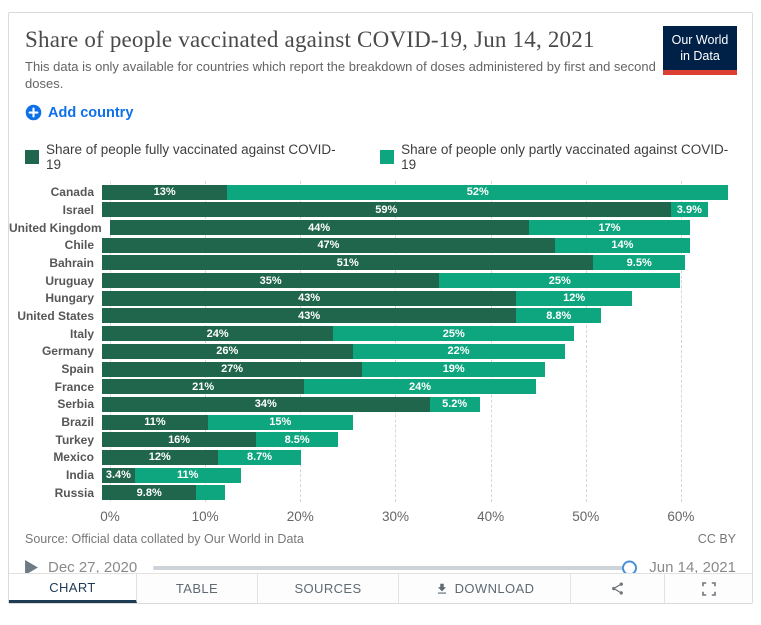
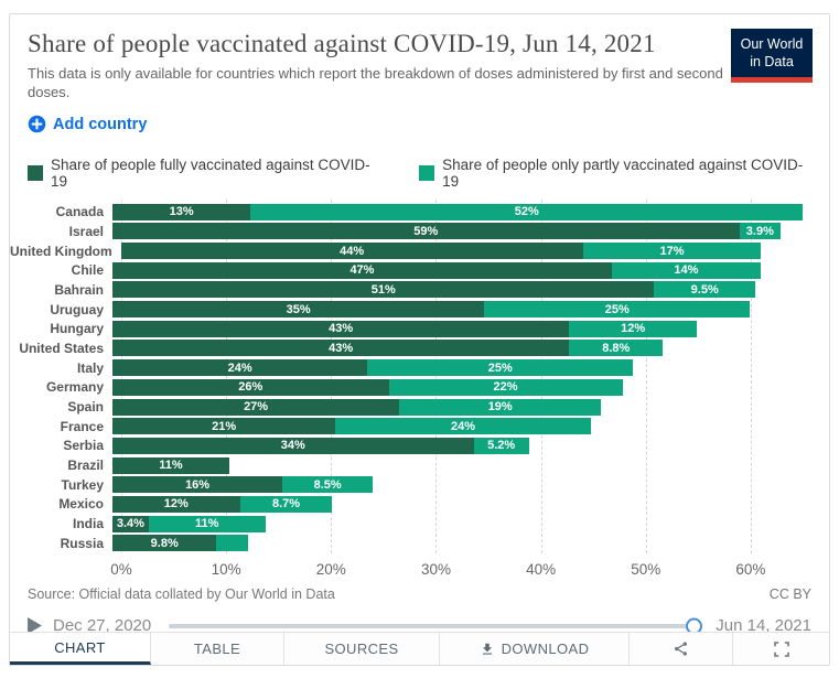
  Share of people vaccinated against COVID-19, Jun 14, 2021
  This data is only available for countries which report the breakdown of doses administered by first and second doses.
  Our World
  in Data
  Add country
  Share of people fully vaccinated against COVID-19
  Share of people only partly vaccinated against COVID-19
  Canada
  13%
  52%
  Israel
  59%
  3.9%
  United Kingdom
  44%
  17%
  Chile
  47%
  14%
  Bahrain
  51%
  9.5%
  Uruguay
  35%
  25%
  Hungary
  43%
  12%
  United States
  43%
  8.8%
  Italy
  24%
  25%
  Germany
  26%
  22%
  Spain
  27%
  19%
  France
  21%
  24%
  Serbia
  34%
  5.2%
  Brazil
  11%
- 15%
  Turkey
  16%
  8.5%
  Mexico
  12%
  8.7%
  India
  3.4%
  11%
  Russia
  9.8%
  0%
  10%
  20%
  30%
  40%
  50%
  60%
  Source: Official data collated by Our World in Data
  CC BY
  Dec 27, 2020
  Jun 14, 2021
  CHART
  TABLE
  SOURCES
  DOWNLOAD
